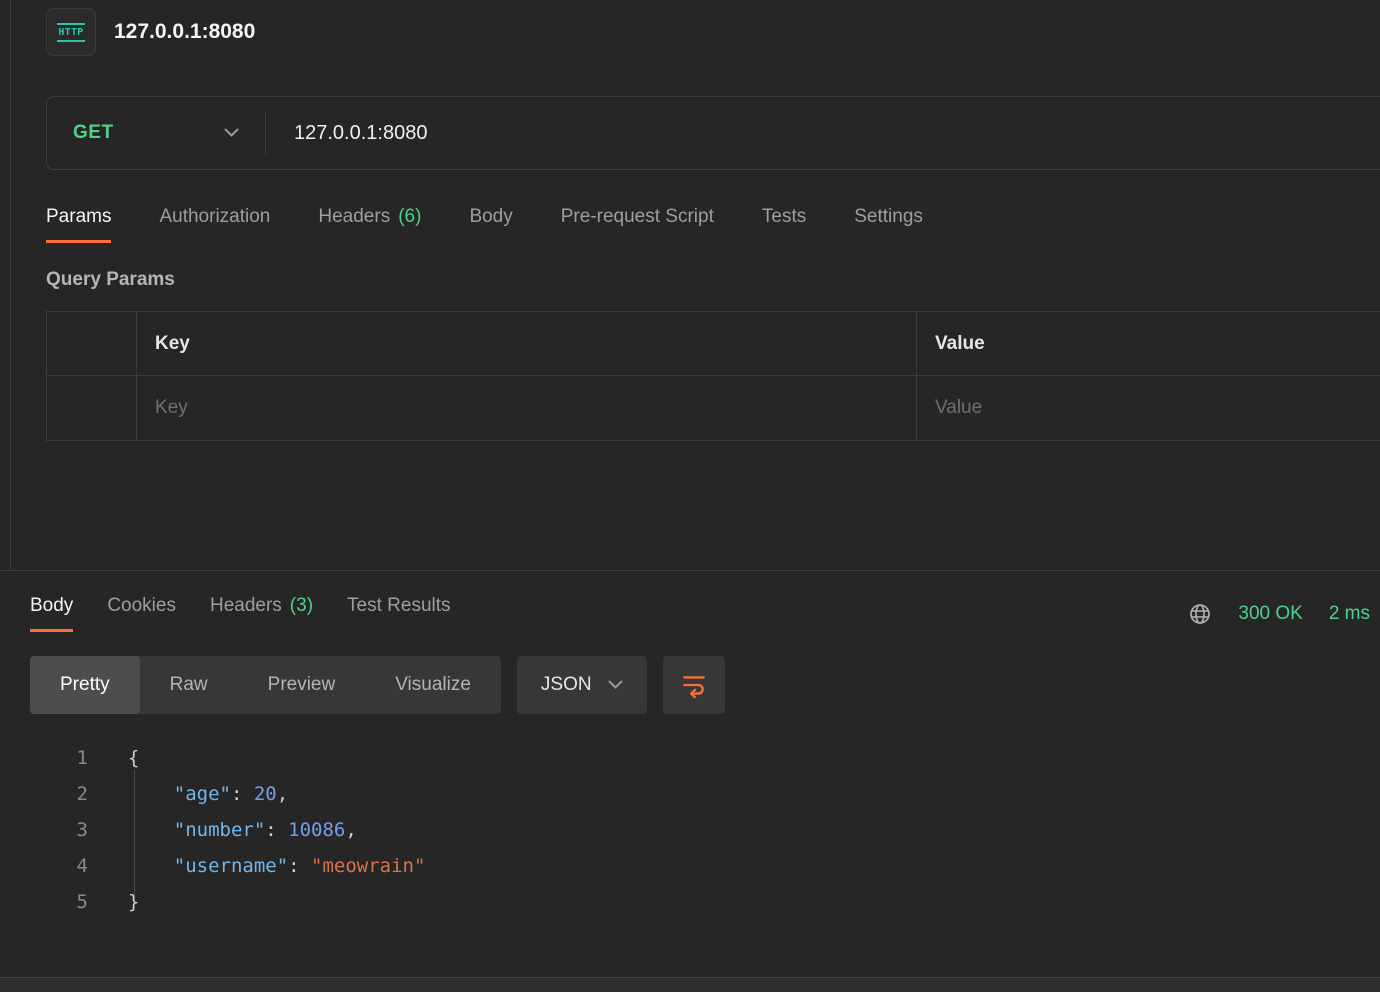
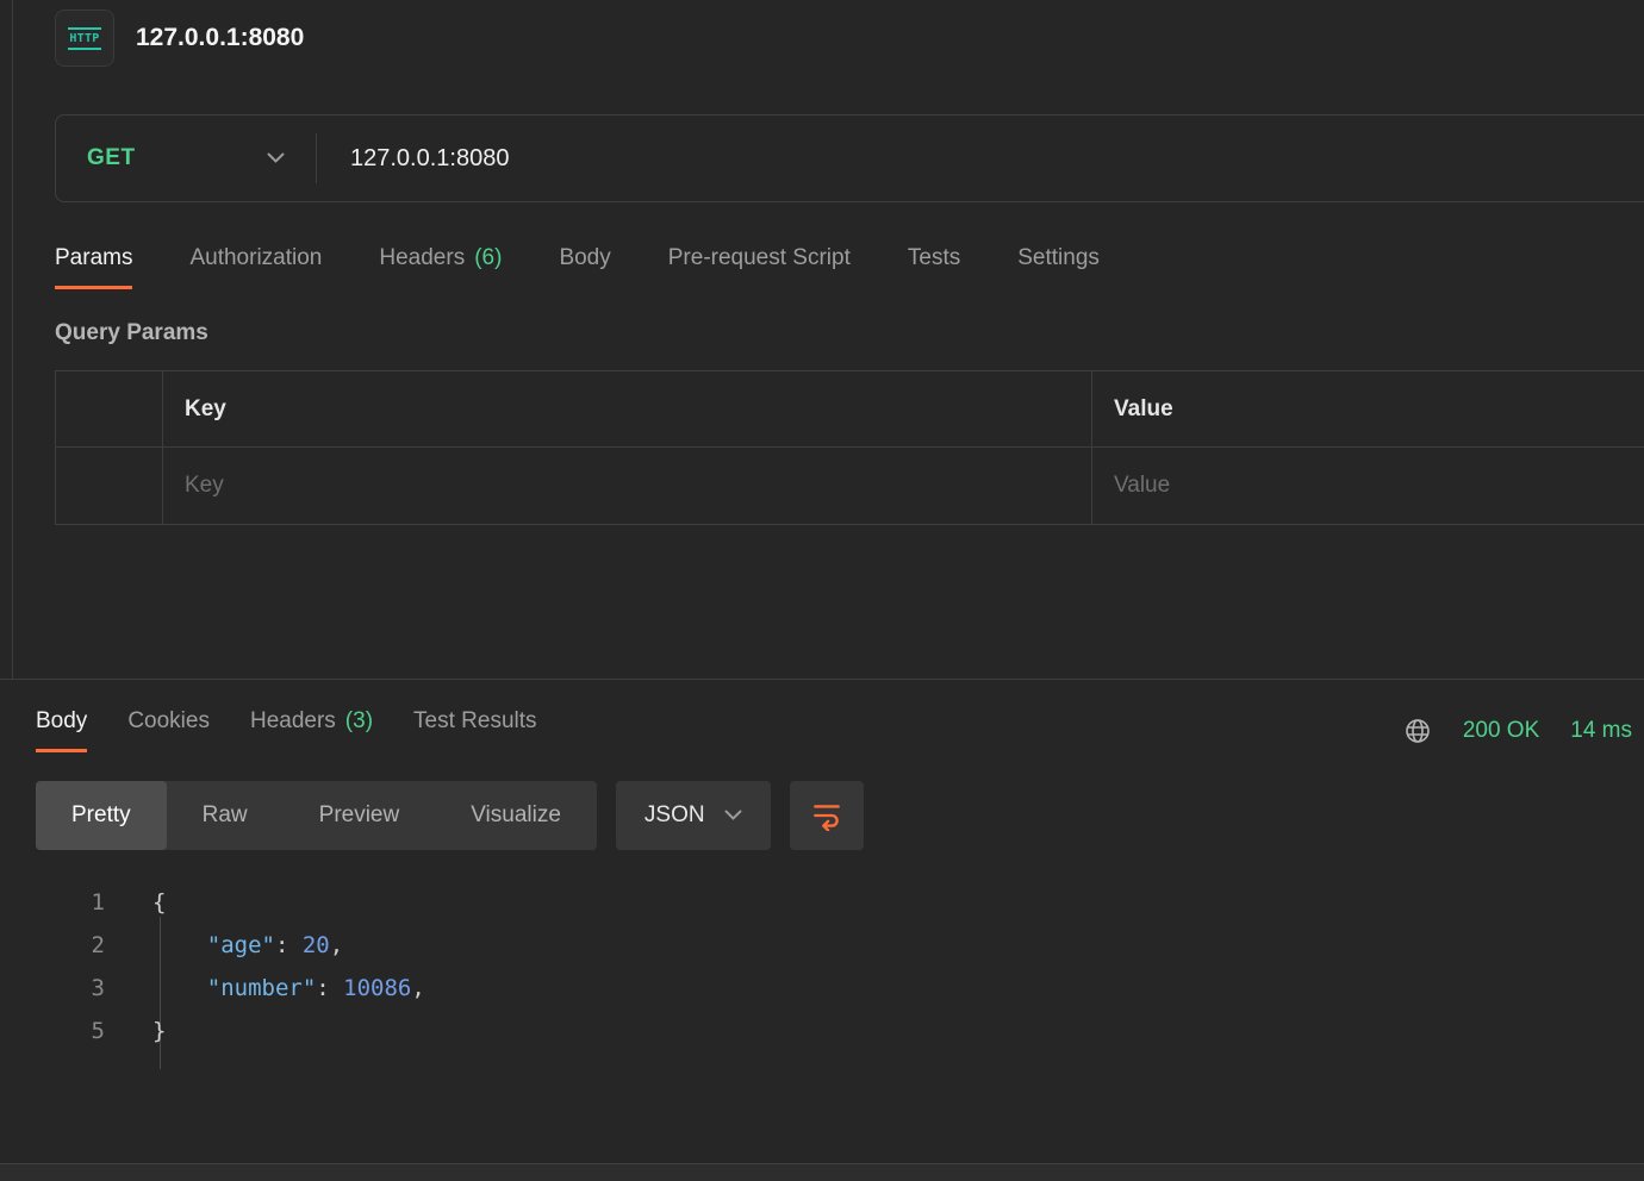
  HTTP
  127.0.0.1:8080
  GET
  127.0.0.1:8080
  Params
  Authorization
  Headers (6)
  Body
  Pre-request Script
  Tests
  Settings
  Query Params
  Key
  Value
  Key
  Value
  Body
  Cookies
  Headers (3)
  Test Results
- 300 OK
+ 200 OK
- 2 ms
+ 14 ms
  Pretty
  Raw
  Preview
  Visualize
  JSON
  1
  {
  2
  "age": 20,
  3
  "number": 10086,
- 4
- "username": "meowrain"
  5
  }
